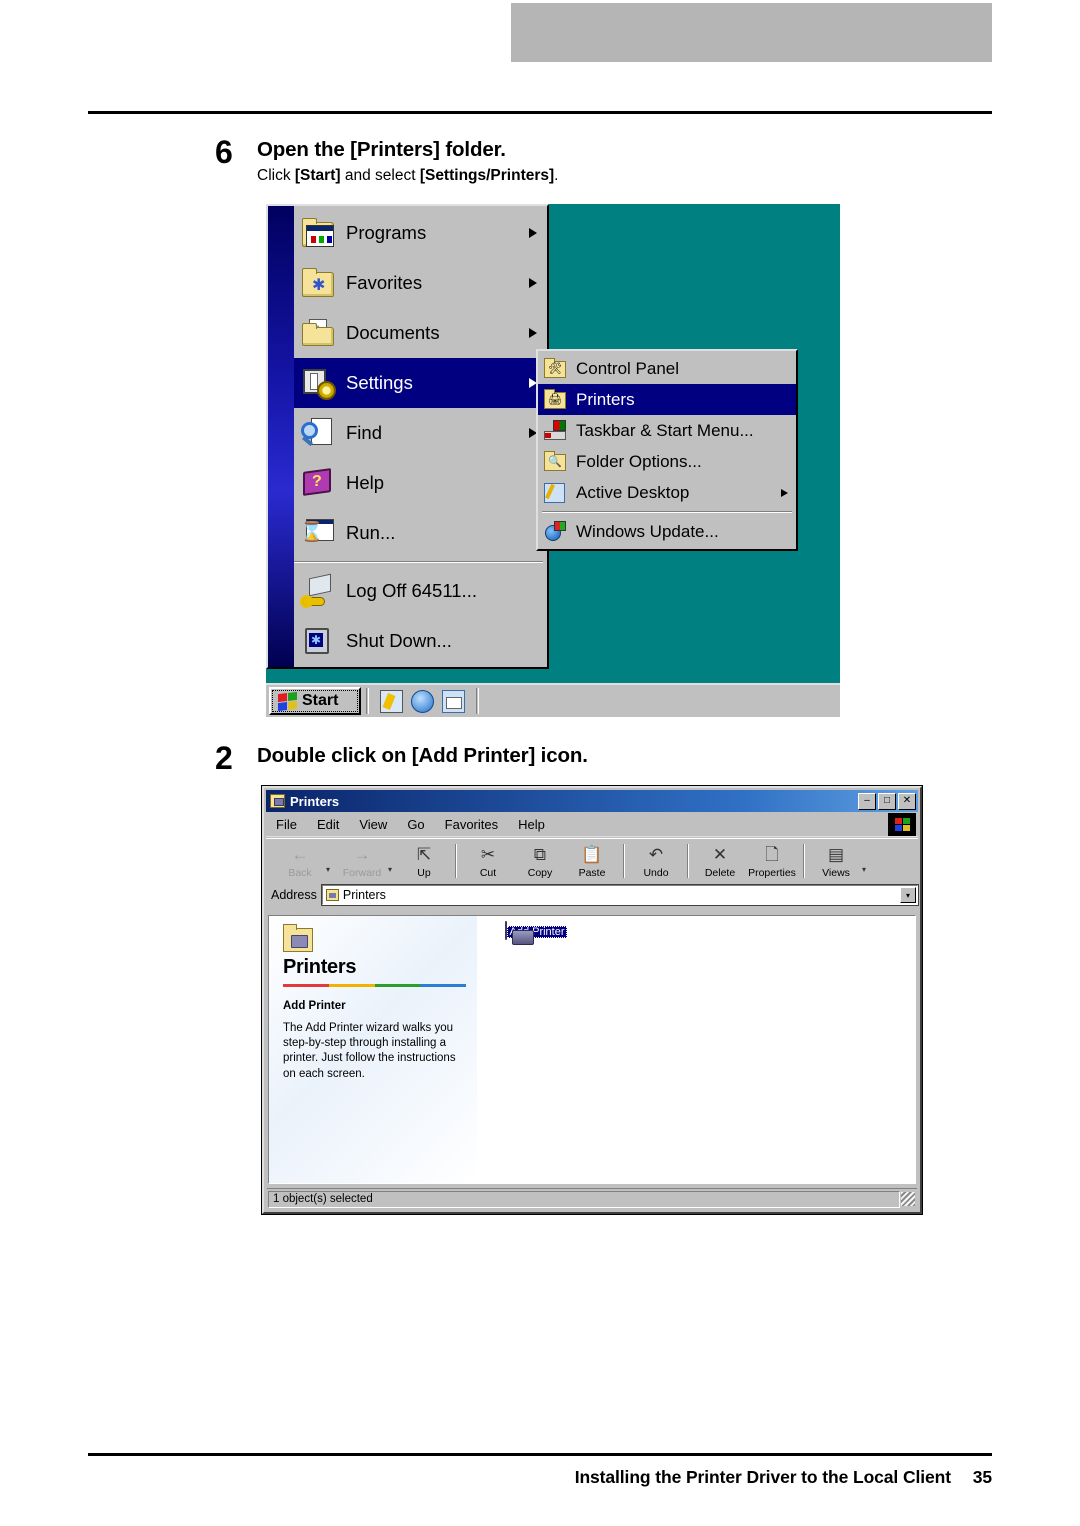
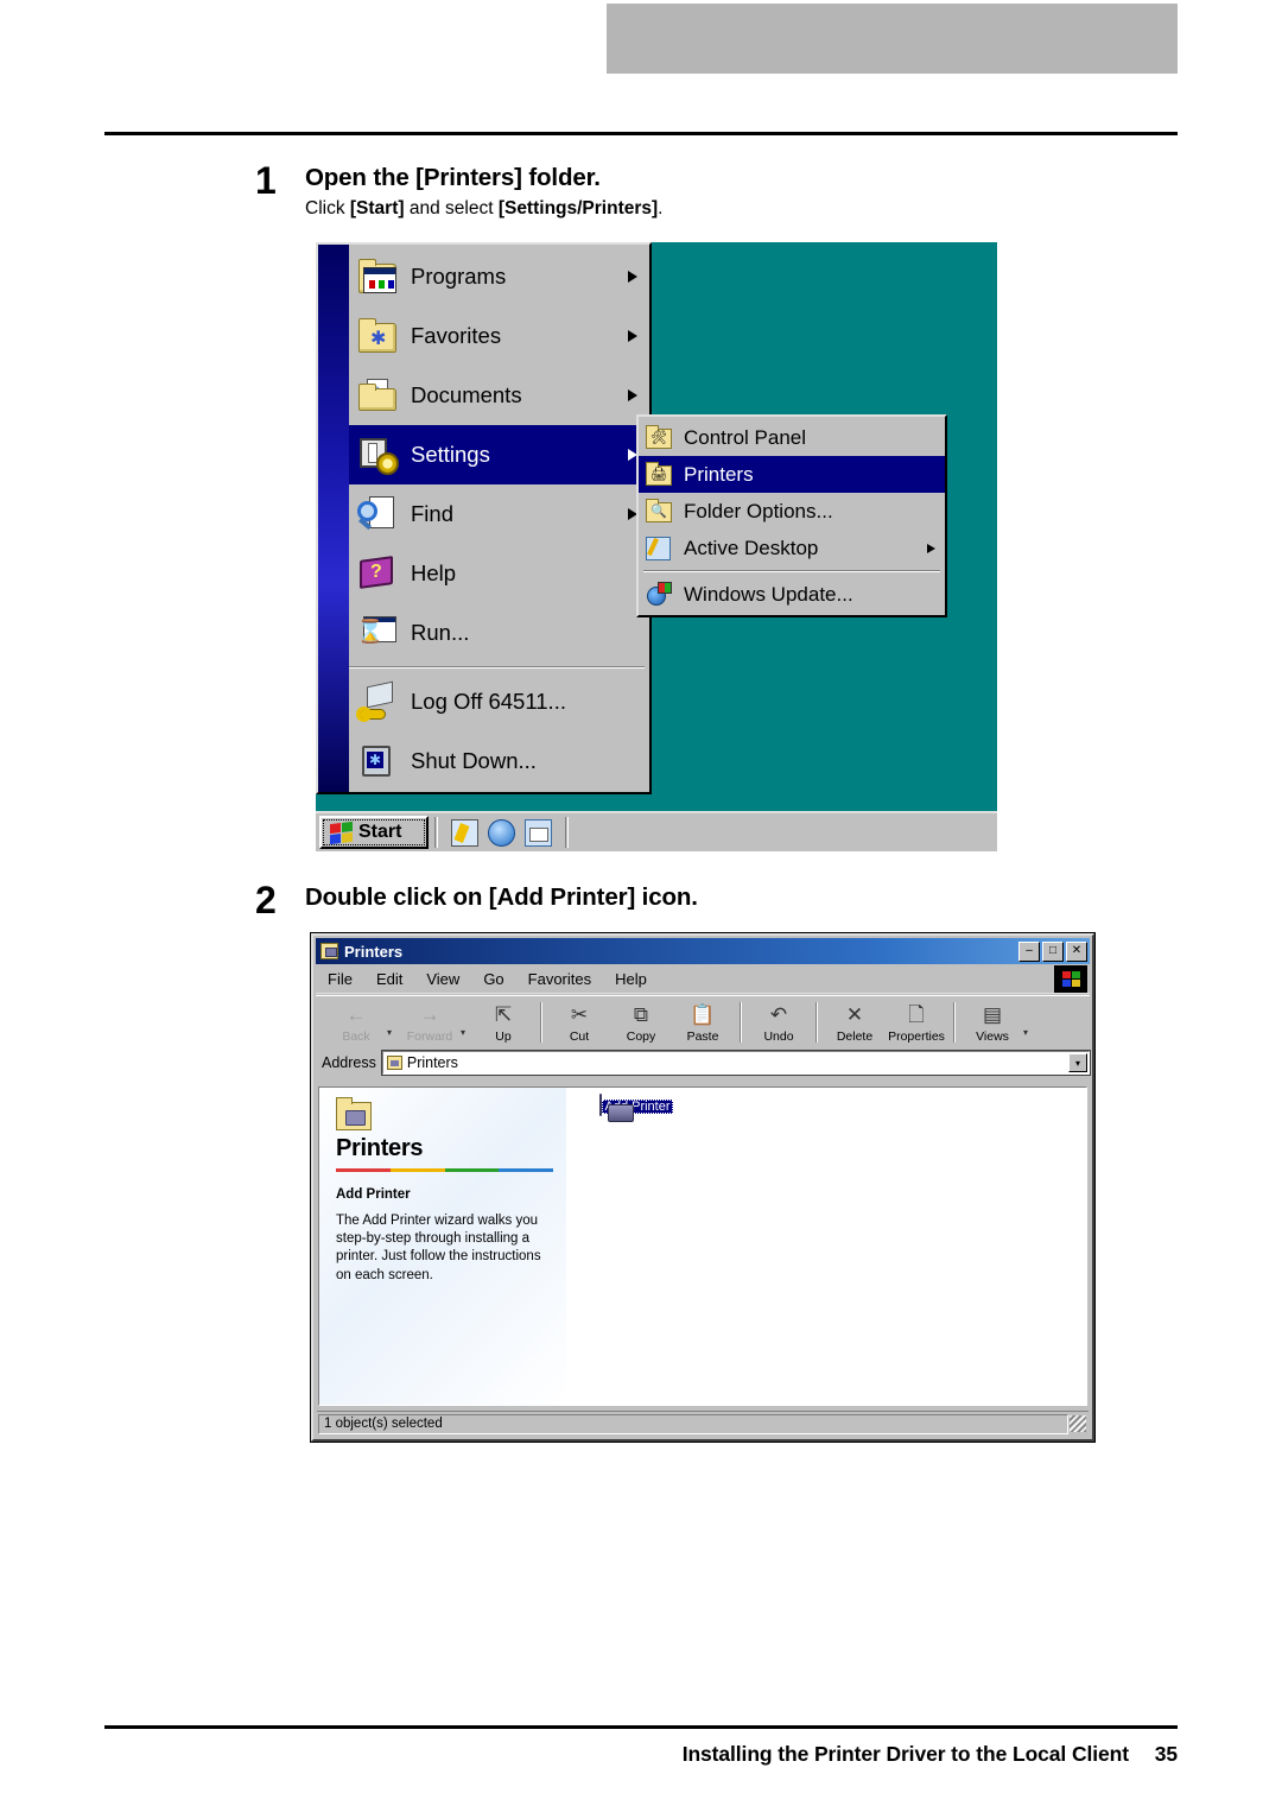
- 6
+ 1
  Open the [Printers] folder.
  Click [Start] and select [Settings/Printers].
  Programs
  ✱
  Favorites
  Documents
  Settings
  Find
  ?
  Help
  ⌛
  Run...
  Log Off 64511...
  ✱
  Shut Down...
  🛠
  Control Panel
  🖨
  Printers
- Taskbar & Start Menu...
  🔍
  Folder Options...
  Active Desktop
  Windows Update...
  Start
  2
  Double click on [Add Printer] icon.
  Printers
  –
  □
  ✕
  File
  Edit
  View
  Go
  Favorites
  Help
  ←
  Back
  ▾
  →
  Forward
  ▾
  ⇱
  Up
  ✂
  Cut
  ⧉
  Copy
  📋
  Paste
  ↶
  Undo
  ✕
  Delete
  🗋
  Properties
  ▤
  Views
  ▾
  Address
  Printers
  ▾
  Printers
  Add Printer
  The Add Printer wizard walks you step-by-step through installing a printer. Just follow the instructions on each screen.
  Printer
  1 object(s) selected
  Installing the Printer Driver to the Local Client 35
